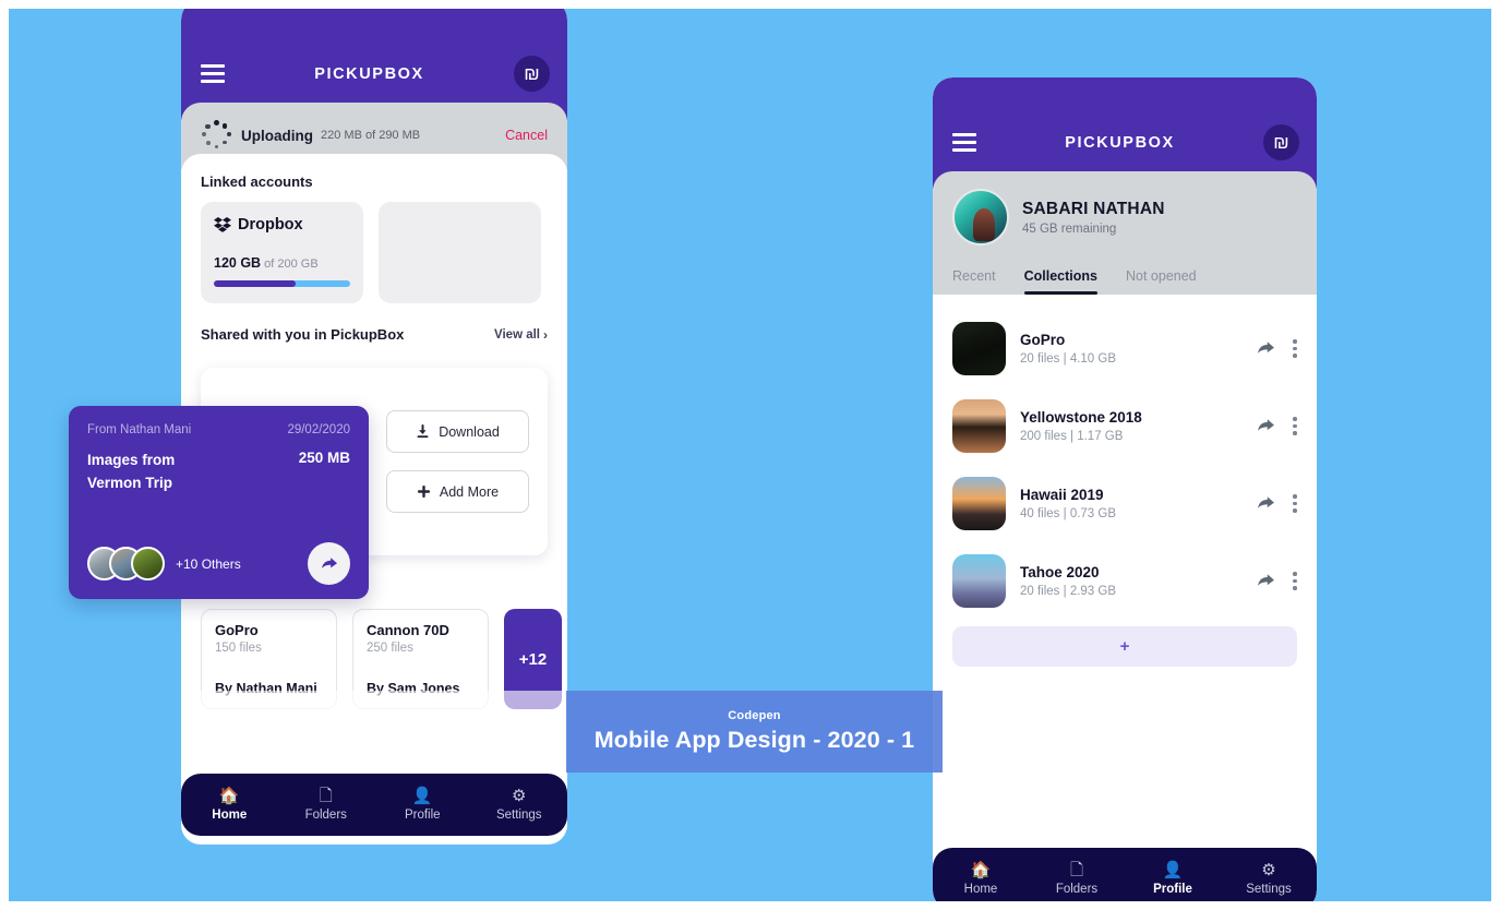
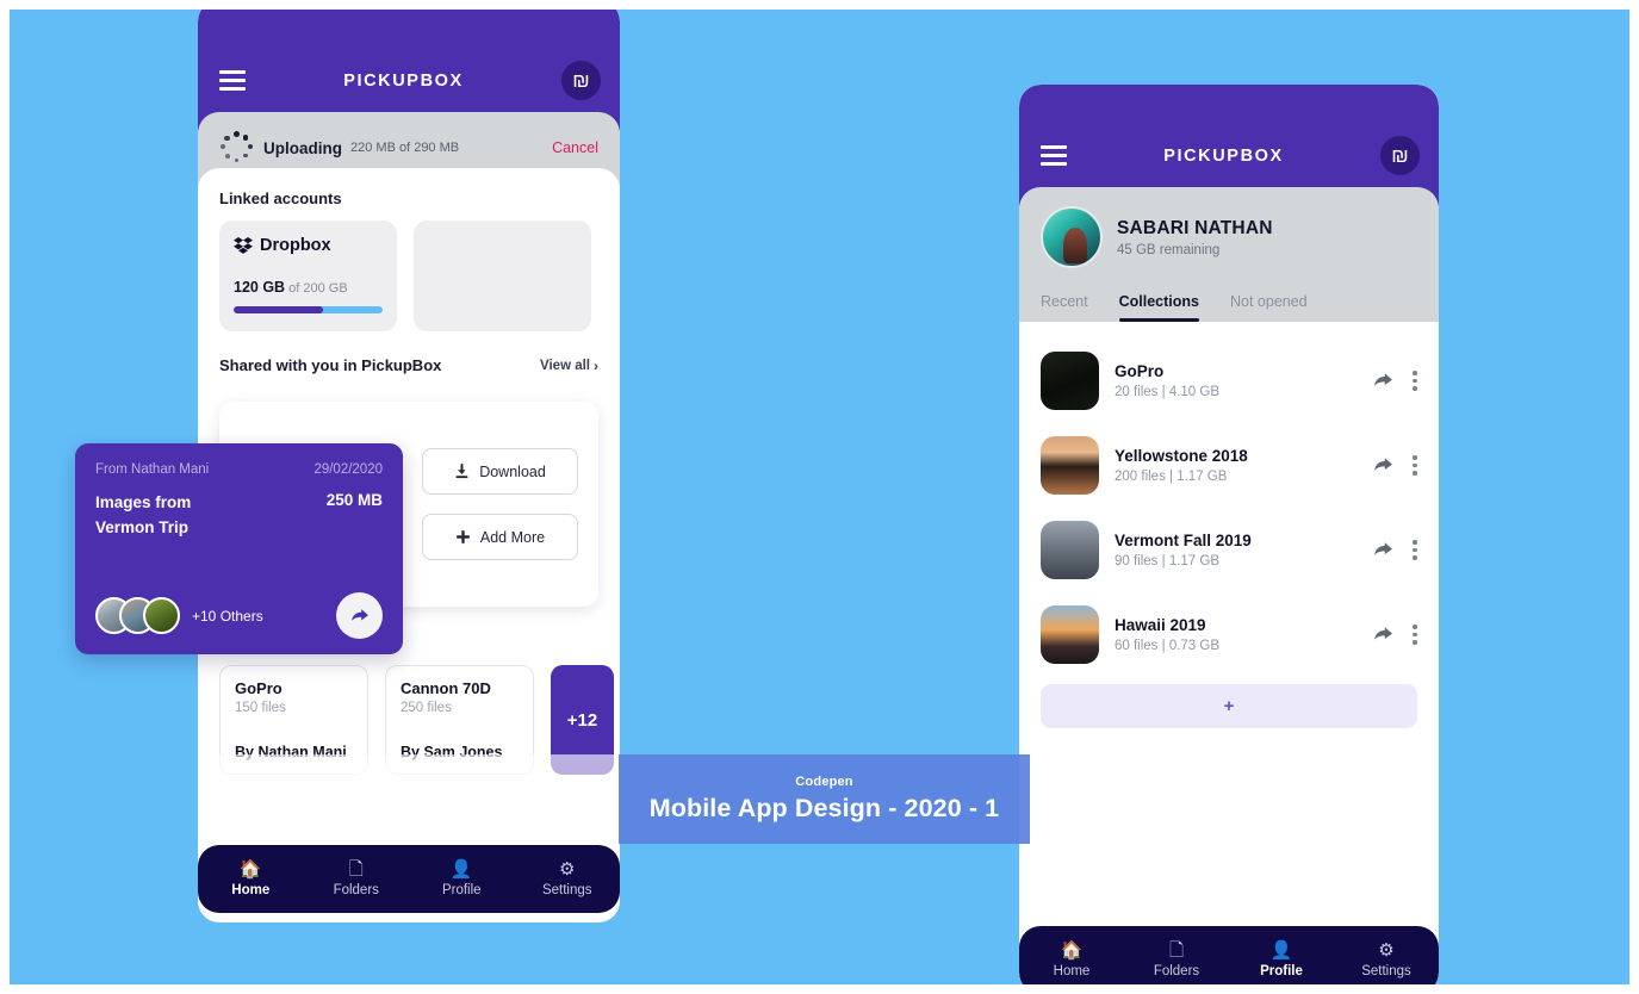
  PICKUPBOX
  ₪
  Uploading
  220 MB of 290 MB
  Cancel
  Linked accounts
  Dropbox
  120 GB of 200 GB
  Shared with you in PickupBox
  View all
  ›
  Download
  Add More
  GoPro
  150 files
  By Nathan Mani
  Cannon 70D
  250 files
  By Sam Jones
  +12
  🏠
  Home
  🗋
  Folders
  👤
  Profile
  ⚙
  Settings
  From Nathan Mani
  29/02/2020
  Images from
  Vermon Trip
  250 MB
  +10 Others
  PICKUPBOX
  ₪
  SABARI NATHAN
  45 GB remaining
  Recent
  Collections
  Not opened
  GoPro
  20 files | 4.10 GB
  Yellowstone 2018
  200 files | 1.17 GB
+ Vermont Fall 2019
+ 90 files | 1.17 GB
  Hawaii 2019
- 40 files | 0.73 GB
+ 60 files | 0.73 GB
- Tahoe 2020
- 20 files | 2.93 GB
  +
  🏠
  Home
  🗋
  Folders
  👤
  Profile
  ⚙
  Settings
  Codepen
  Mobile App Design - 2020 - 1
